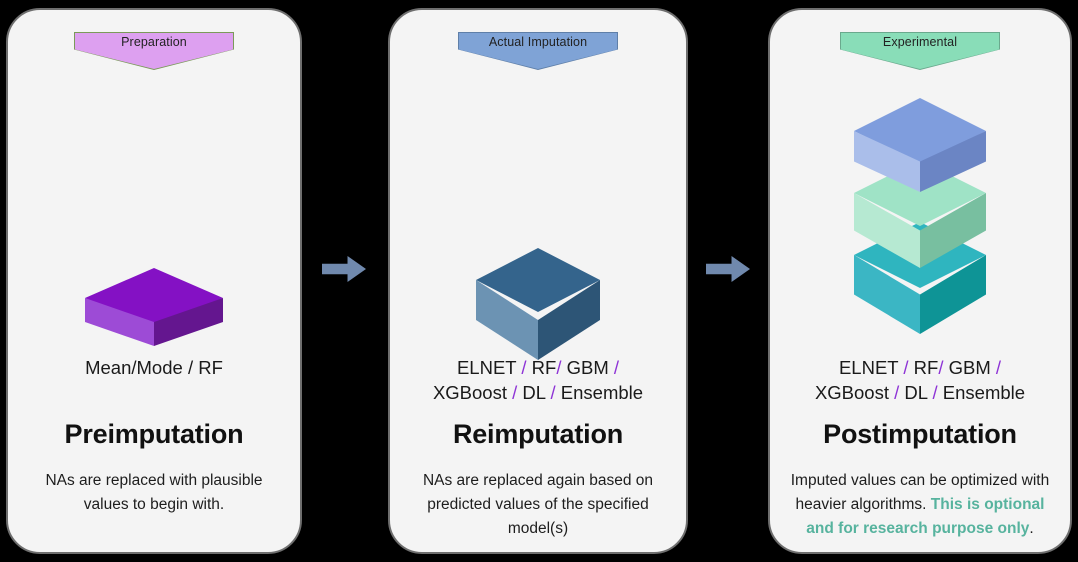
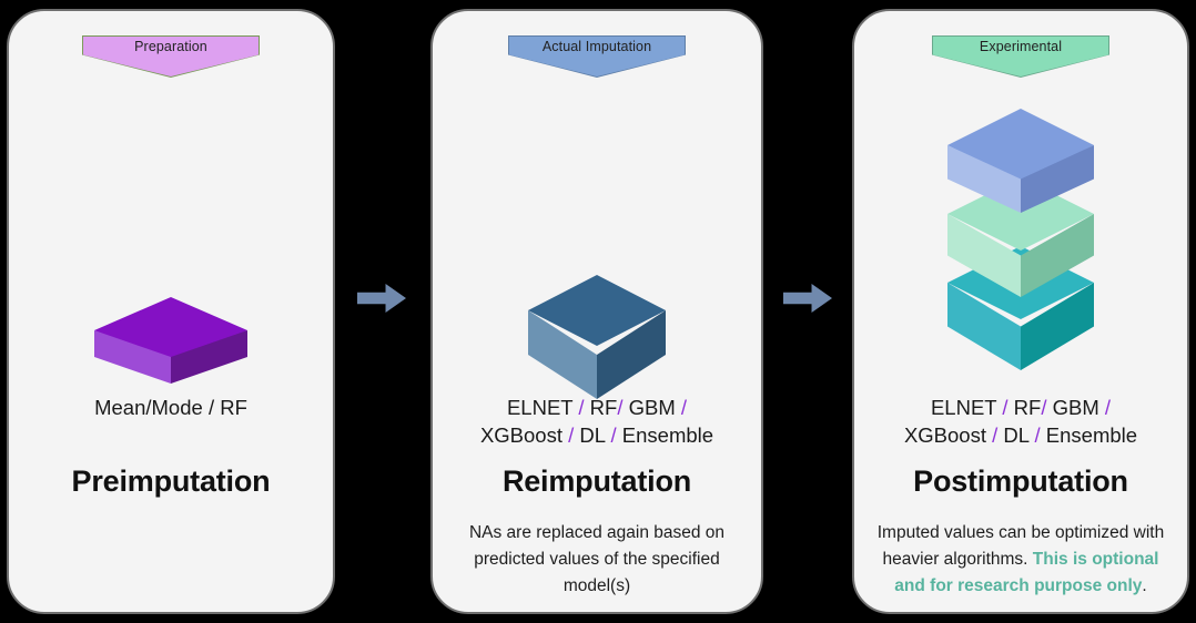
  Preparation
  Mean/Mode / RF
  Preimputation
- NAs are replaced with plausible values to begin with.
  Actual Imputation
  ELNET / RF/ GBM /
  XGBoost / DL / Ensemble
  Reimputation
  NAs are replaced again based on predicted values of the specified model(s)
  Experimental
  ELNET / RF/ GBM /
  XGBoost / DL / Ensemble
  Postimputation
  Imputed values can be optimized with heavier algorithms. This is optional and for research purpose only.
